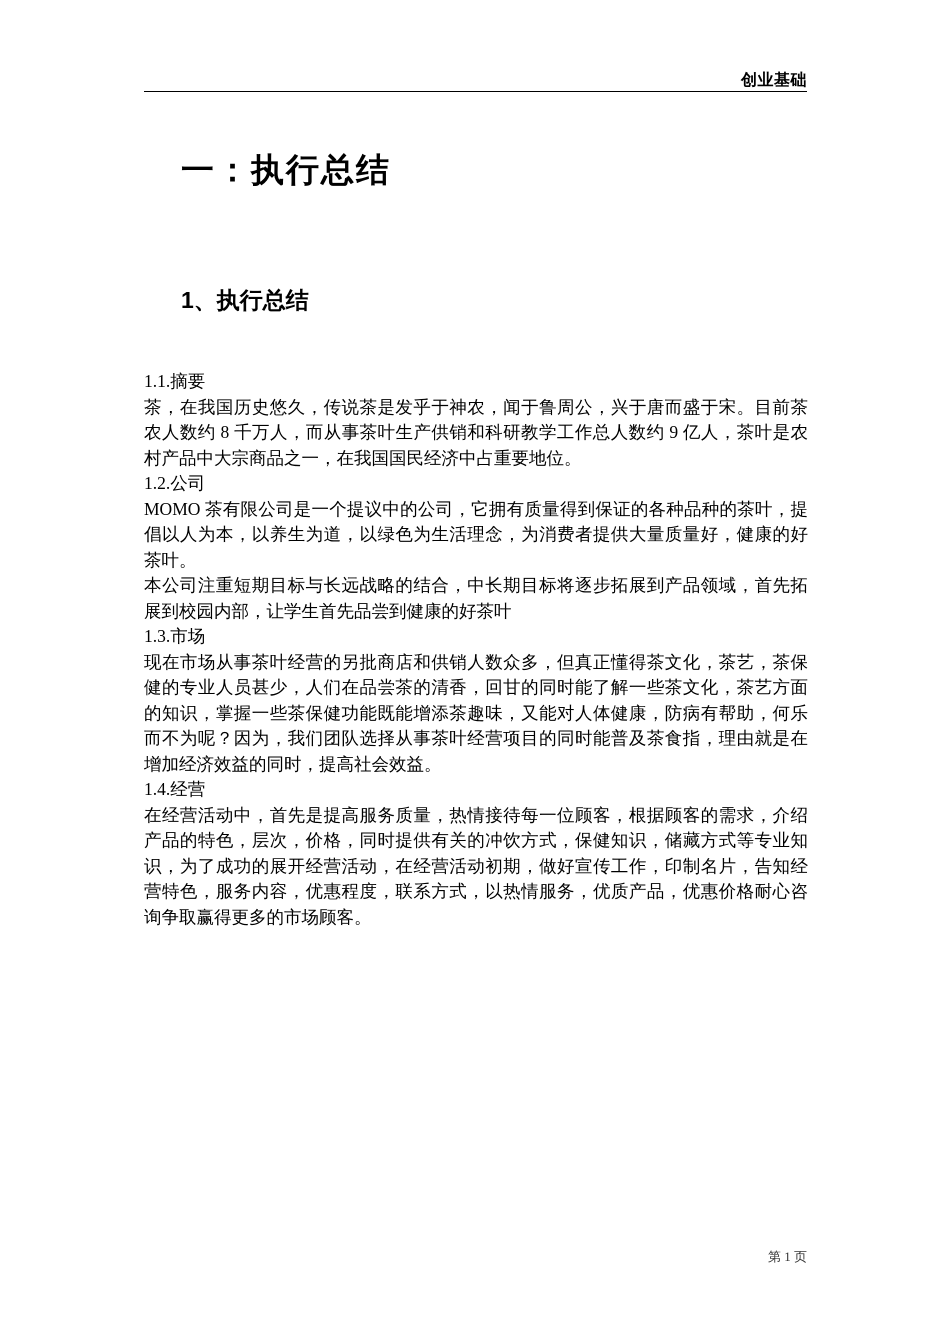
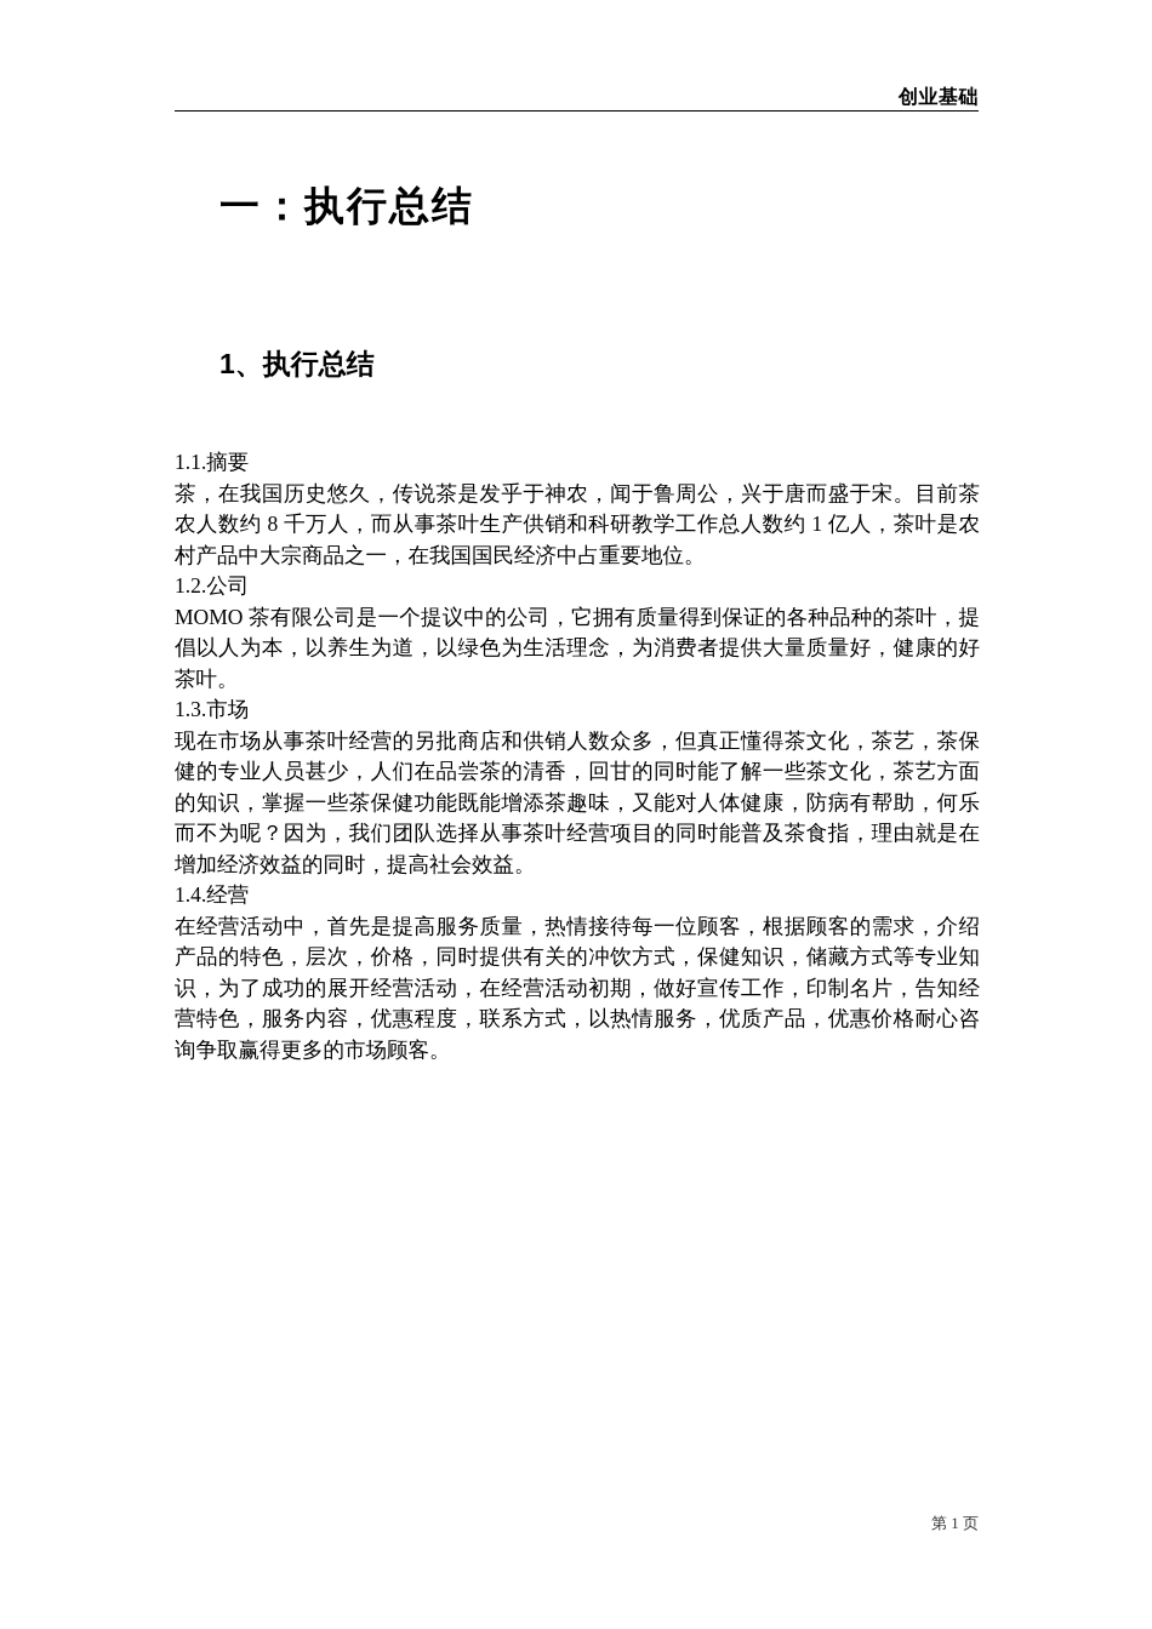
  创业基础
  一：执行总结
  1、执行总结
  1.1.摘要
- 茶，在我国历史悠久，传说茶是发乎于神农，闻于鲁周公，兴于唐而盛于宋。目前茶农人数约 8 千万人，而从事茶叶生产供销和科研教学工作总人数约 9 亿人，茶叶是农村产品中大宗商品之一，在我国国民经济中占重要地位。
+ 茶，在我国历史悠久，传说茶是发乎于神农，闻于鲁周公，兴于唐而盛于宋。目前茶农人数约 8 千万人，而从事茶叶生产供销和科研教学工作总人数约 1 亿人，茶叶是农村产品中大宗商品之一，在我国国民经济中占重要地位。
  1.2.公司
  MOMO 茶有限公司是一个提议中的公司，它拥有质量得到保证的各种品种的茶叶，提倡以人为本，以养生为道，以绿色为生活理念，为消费者提供大量质量好，健康的好茶叶。
- 本公司注重短期目标与长远战略的结合，中长期目标将逐步拓展到产品领域，首先拓展到校园内部，让学生首先品尝到健康的好茶叶
  1.3.市场
  现在市场从事茶叶经营的另批商店和供销人数众多，但真正懂得茶文化，茶艺，茶保健的专业人员甚少，人们在品尝茶的清香，回甘的同时能了解一些茶文化，茶艺方面的知识，掌握一些茶保健功能既能增添茶趣味，又能对人体健康，防病有帮助，何乐而不为呢？因为，我们团队选择从事茶叶经营项目的同时能普及茶食指，理由就是在增加经济效益的同时，提高社会效益。
  1.4.经营
  在经营活动中，首先是提高服务质量，热情接待每一位顾客，根据顾客的需求，介绍产品的特色，层次，价格，同时提供有关的冲饮方式，保健知识，储藏方式等专业知识，为了成功的展开经营活动，在经营活动初期，做好宣传工作，印制名片，告知经营特色，服务内容，优惠程度，联系方式，以热情服务，优质产品，优惠价格耐心咨询争取赢得更多的市场顾客。
  第 1 页
